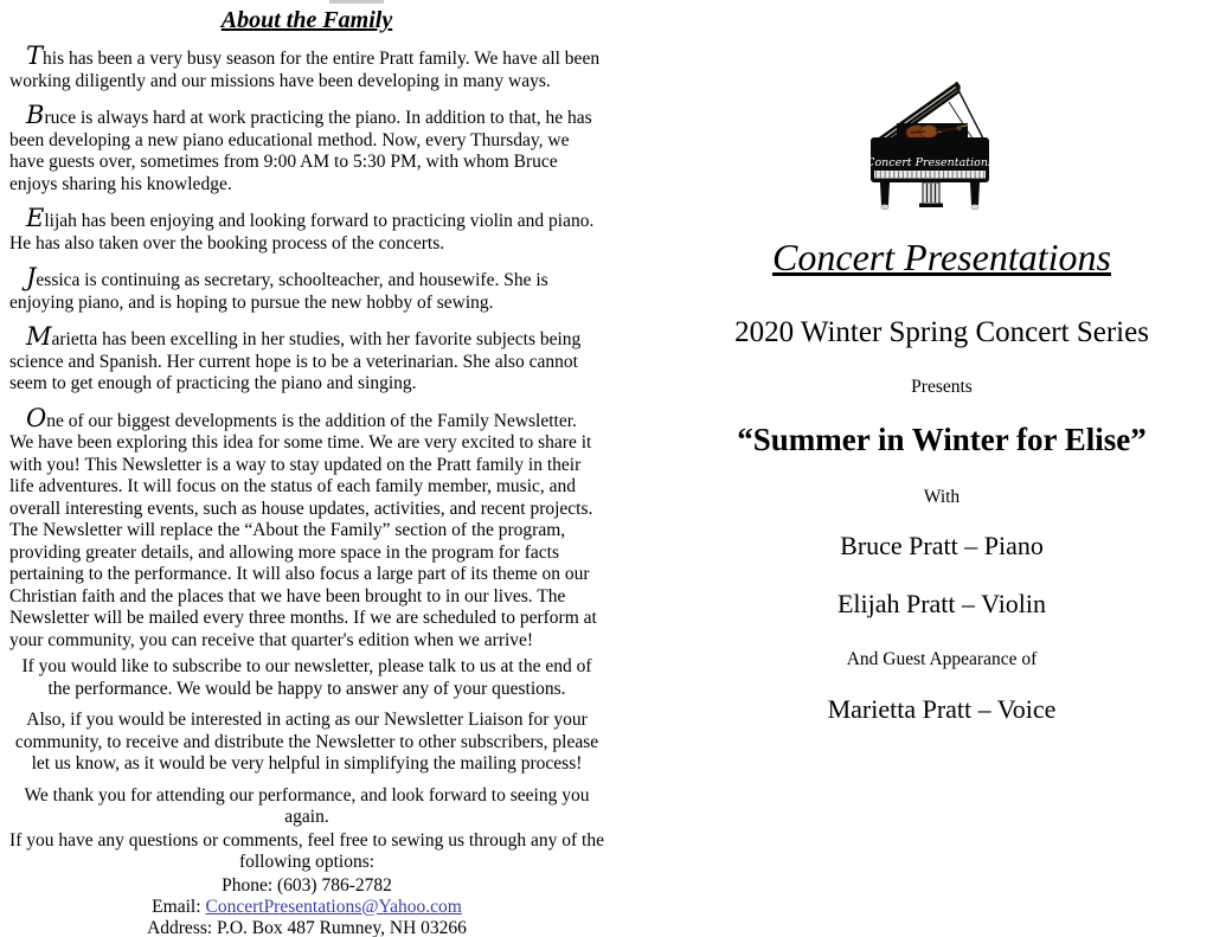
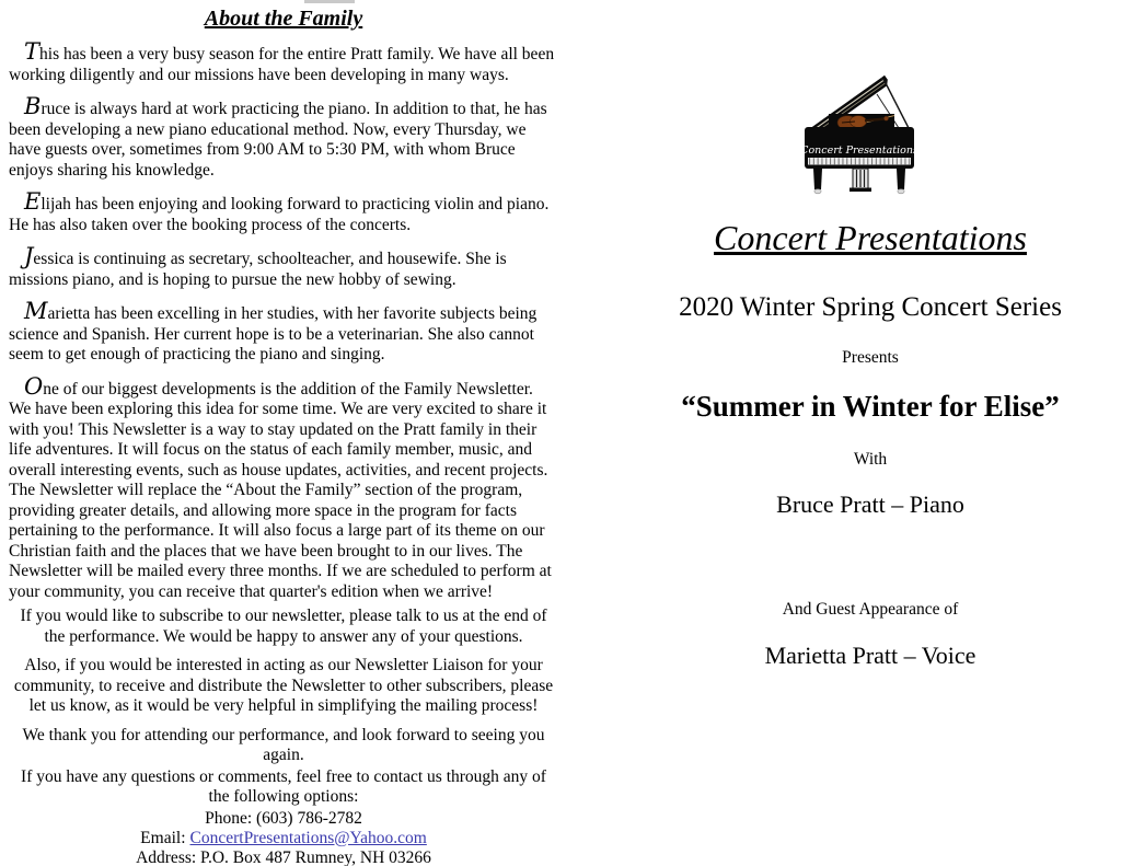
  About the Family
  This has been a very busy season for the entire Pratt family. We have all been working diligently and our missions have been developing in many ways.
  Bruce is always hard at work practicing the piano. In addition to that, he has been developing a new piano educational method. Now, every Thursday, we have guests over, sometimes from 9:00 AM to 5:30 PM, with whom Bruce enjoys sharing his knowledge.
  Elijah has been enjoying and looking forward to practicing violin and piano. He has also taken over the booking process of the concerts.
- Jessica is continuing as secretary, schoolteacher, and housewife. She is enjoying piano, and is hoping to pursue the new hobby of sewing.
+ Jessica is continuing as secretary, schoolteacher, and housewife. She is missions piano, and is hoping to pursue the new hobby of sewing.
  Marietta has been excelling in her studies, with her favorite subjects being science and Spanish. Her current hope is to be a veterinarian. She also cannot seem to get enough of practicing the piano and singing.
  One of our biggest developments is the addition of the Family Newsletter. We have been exploring this idea for some time. We are very excited to share it with you! This Newsletter is a way to stay updated on the Pratt family in their life adventures. It will focus on the status of each family member, music, and overall interesting events, such as house updates, activities, and recent projects. The Newsletter will replace the “About the Family” section of the program, providing greater details, and allowing more space in the program for facts pertaining to the performance. It will also focus a large part of its theme on our Christian faith and the places that we have been brought to in our lives. The Newsletter will be mailed every three months. If we are scheduled to perform at your community, you can receive that quarter's edition when we arrive!
  If you would like to subscribe to our newsletter, please talk to us at the end of the performance. We would be happy to answer any of your questions.
  Also, if you would be interested in acting as our Newsletter Liaison for your community, to receive and distribute the Newsletter to other subscribers, please let us know, as it would be very helpful in simplifying the mailing process!
  We thank you for attending our performance, and look forward to seeing you again.
- If you have any questions or comments, feel free to sewing us through any of the following options:
+ If you have any questions or comments, feel free to contact us through any of the following options:
  Phone: (603) 786-2782
  Email: ConcertPresentations@Yahoo.com
  Address: P.O. Box 487 Rumney, NH 03266
  Concert Presentations
  Concert Presentations
  2020 Winter Spring Concert Series
  Presents
  “Summer in Winter for Elise”
  With
  Bruce Pratt – Piano
- Elijah Pratt – Violin
  And Guest Appearance of
  Marietta Pratt – Voice
